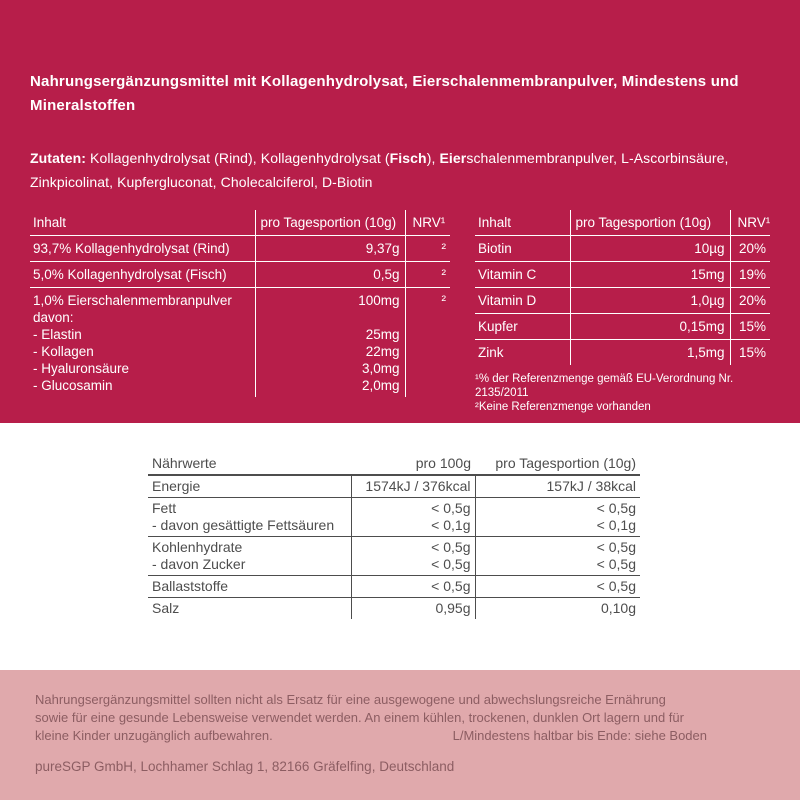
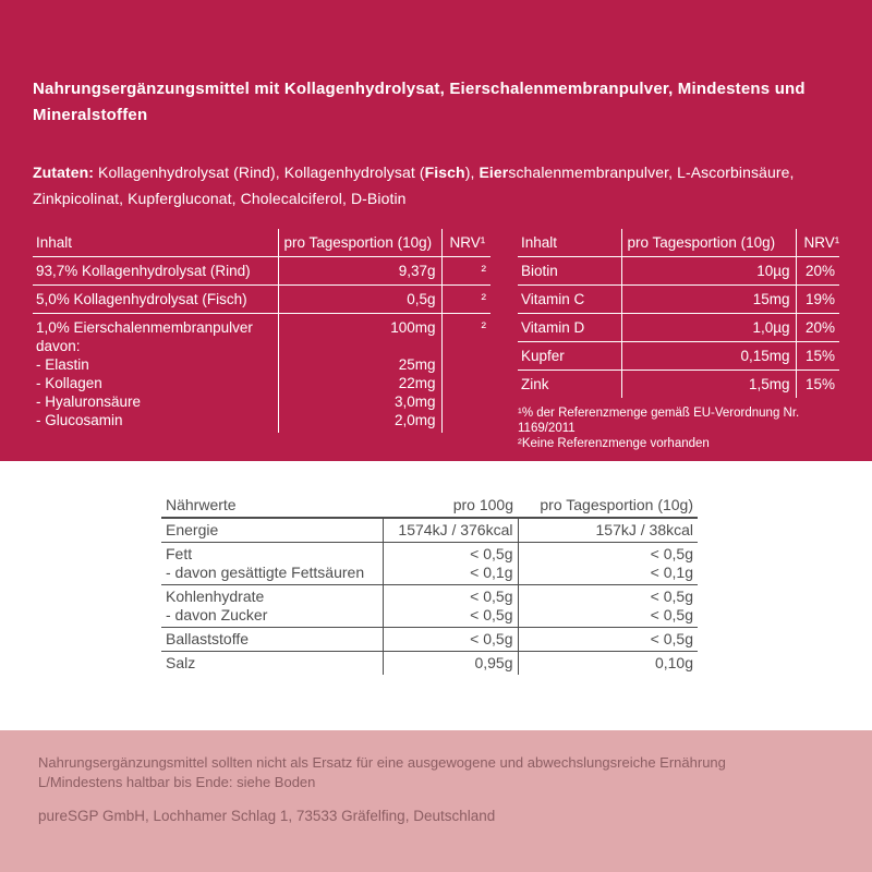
  Nahrungsergänzungsmittel mit Kollagenhydrolysat, Eierschalenmembranpulver, Mindestens und
  Mineralstoffen
  Zutaten: Kollagenhydrolysat (Rind), Kollagenhydrolysat (Fisch), Eierschalenmembranpulver, L-Ascorbinsäure,
  Zinkpicolinat, Kupfergluconat, Cholecalciferol, D-Biotin
  Inhalt	pro Tagesportion (10g)	NRV¹
  93,7% Kollagenhydrolysat (Rind)	9,37g	²
  5,0% Kollagenhydrolysat (Fisch)	0,5g	²
  1,0% Eierschalenmembranpulver davon: - Elastin - Kollagen - Hyaluronsäure - Glucosamin	100mg 25mg 22mg 3,0mg 2,0mg	²
  Inhalt	pro Tagesportion (10g)	NRV¹
  Biotin	10µg	20%
  Vitamin C	15mg	19%
  Vitamin D	1,0µg	20%
  Kupfer	0,15mg	15%
  Zink	1,5mg	15%
- ¹% der Referenzmenge gemäß EU-Verordnung Nr. 2135/2011
+ ¹% der Referenzmenge gemäß EU-Verordnung Nr. 1169/2011
  ²Keine Referenzmenge vorhanden
  Nährwerte	pro 100g	pro Tagesportion (10g)
  Energie	1574kJ / 376kcal	157kJ / 38kcal
  Fett - davon gesättigte Fettsäuren	< 0,5g < 0,1g	< 0,5g < 0,1g
  Kohlenhydrate - davon Zucker	< 0,5g < 0,5g	< 0,5g < 0,5g
  Ballaststoffe	< 0,5g	< 0,5g
  Salz	0,95g	0,10g
  Nahrungsergänzungsmittel sollten nicht als Ersatz für eine ausgewogene und abwechslungsreiche Ernährung
- sowie für eine gesunde Lebensweise verwendet werden. An einem kühlen, trockenen, dunklen Ort lagern und für
- kleine Kinder unzugänglich aufbewahren.
  L/Mindestens haltbar bis Ende: siehe Boden
- pureSGP GmbH, Lochhamer Schlag 1, 82166 Gräfelfing, Deutschland
+ pureSGP GmbH, Lochhamer Schlag 1, 73533 Gräfelfing, Deutschland
